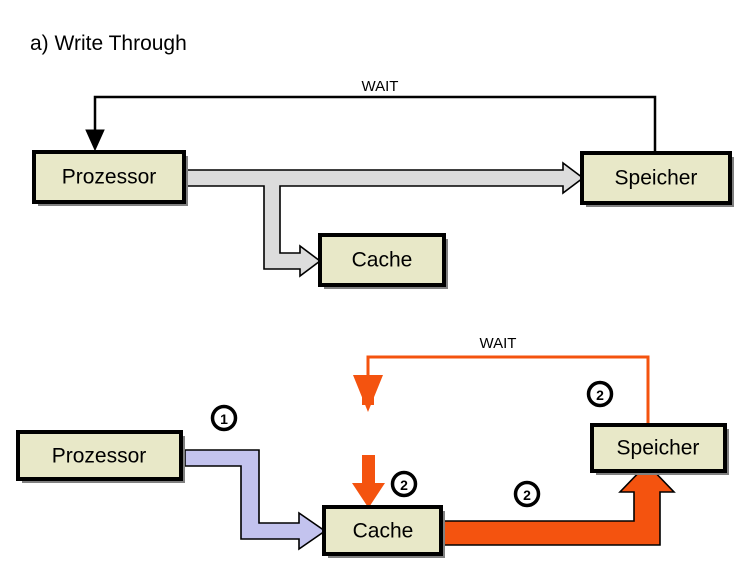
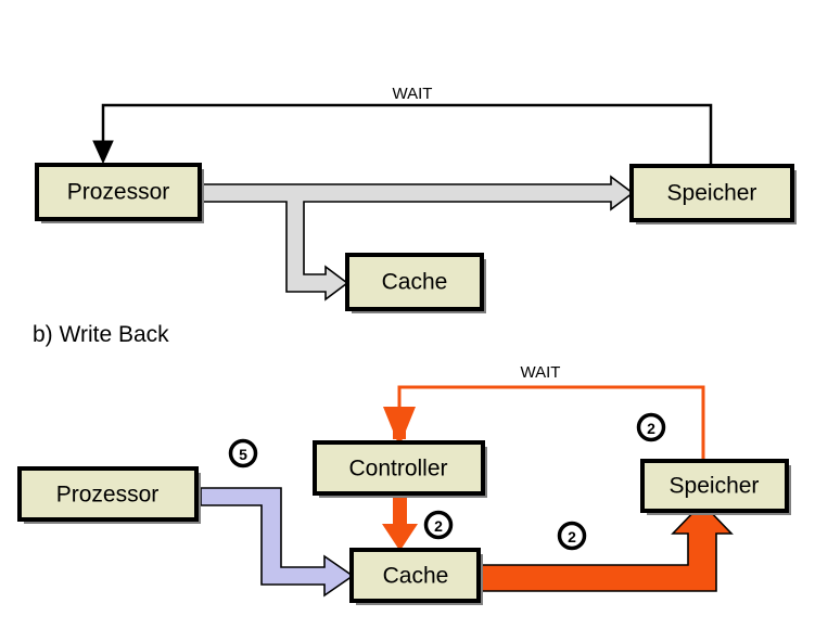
- a) Write Through
  WAIT
  Prozessor
  Speicher
  Cache
+ b) Write Back
  WAIT
  Prozessor
+ Controller
  Cache
  Speicher
- 1
+ 5
  2
  2
  2
